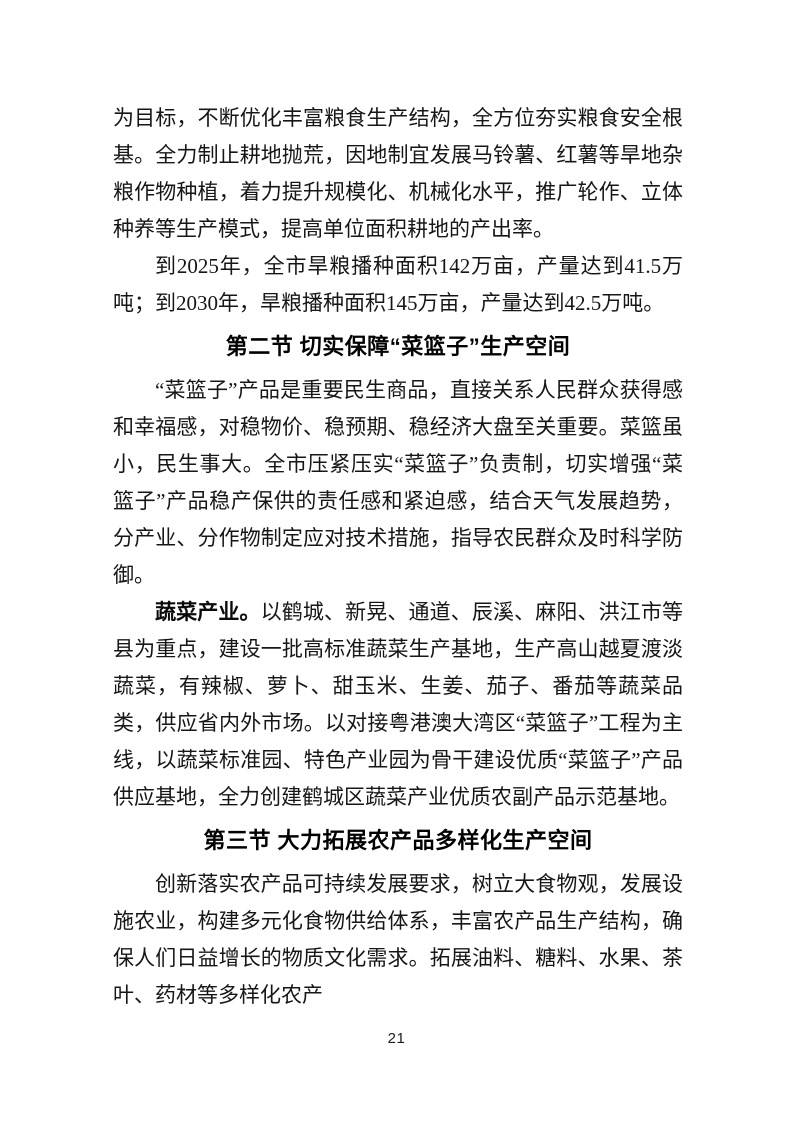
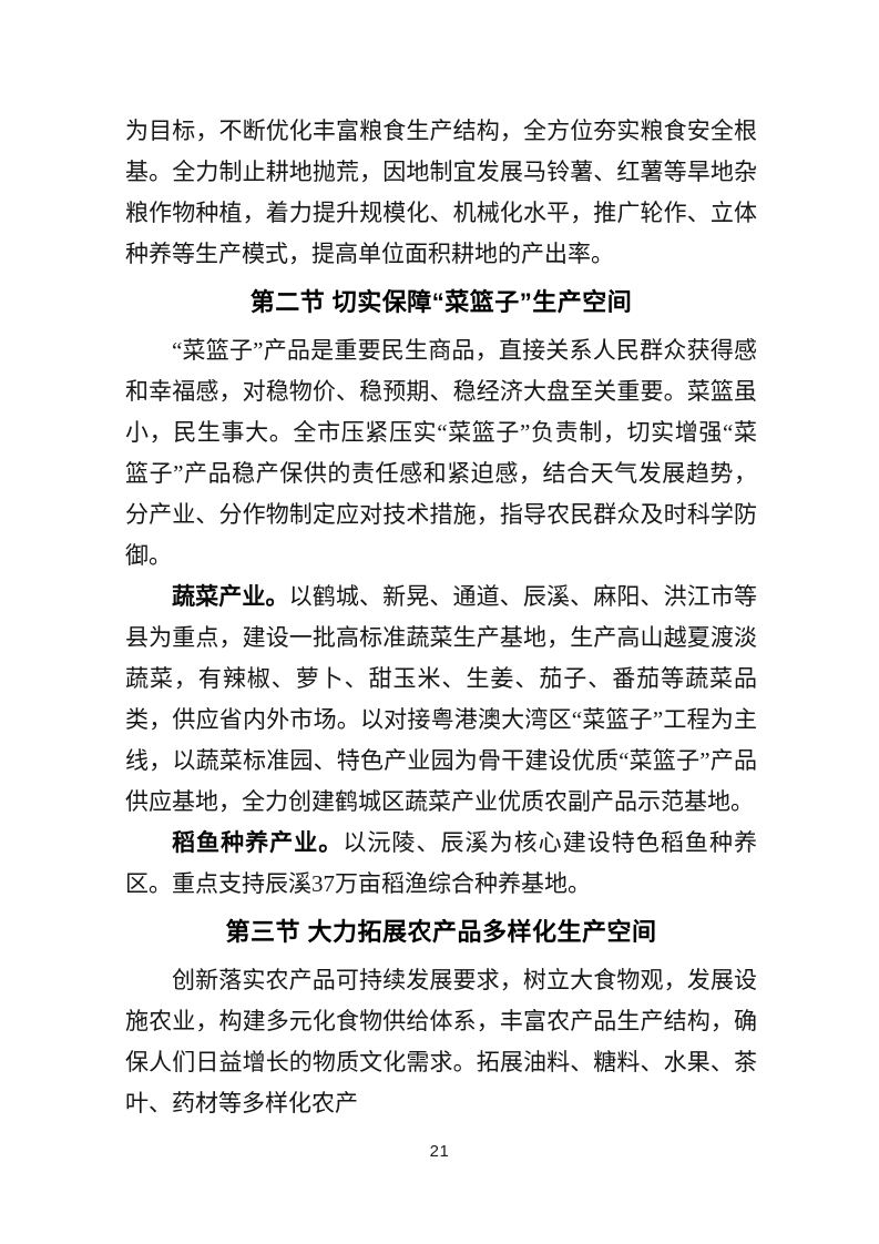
  为目标，不断优化丰富粮食生产结构，全方位夯实粮食安全根基。全力制止耕地抛荒，因地制宜发展马铃薯、红薯等旱地杂粮作物种植，着力提升规模化、机械化水平，推广轮作、立体种养等生产模式，提高单位面积耕地的产出率。
- 到2025年，全市旱粮播种面积142万亩，产量达到41.5万吨；到2030年，旱粮播种面积145万亩，产量达到42.5万吨。
  第二节 切实保障“菜篮子”生产空间
  “菜篮子”产品是重要民生商品，直接关系人民群众获得感和幸福感，对稳物价、稳预期、稳经济大盘至关重要。菜篮虽小，民生事大。全市压紧压实“菜篮子”负责制，切实增强“菜篮子”产品稳产保供的责任感和紧迫感，结合天气发展趋势，分产业、分作物制定应对技术措施，指导农民群众及时科学防御。
  蔬菜产业。以鹤城、新晃、通道、辰溪、麻阳、洪江市等县为重点，建设一批高标准蔬菜生产基地，生产高山越夏渡淡蔬菜，有辣椒、萝卜、甜玉米、生姜、茄子、番茄等蔬菜品类，供应省内外市场。以对接粤港澳大湾区“菜篮子”工程为主线，以蔬菜标准园、特色产业园为骨干建设优质“菜篮子”产品供应基地，全力创建鹤城区蔬菜产业优质农副产品示范基地。
+ 稻鱼种养产业。以沅陵、辰溪为核心建设特色稻鱼种养区。重点支持辰溪37万亩稻渔综合种养基地。
  第三节 大力拓展农产品多样化生产空间
  创新落实农产品可持续发展要求，树立大食物观，发展设施农业，构建多元化食物供给体系，丰富农产品生产结构，确保人们日益增长的物质文化需求。拓展油料、糖料、水果、茶叶、药材等多样化农产
  21
